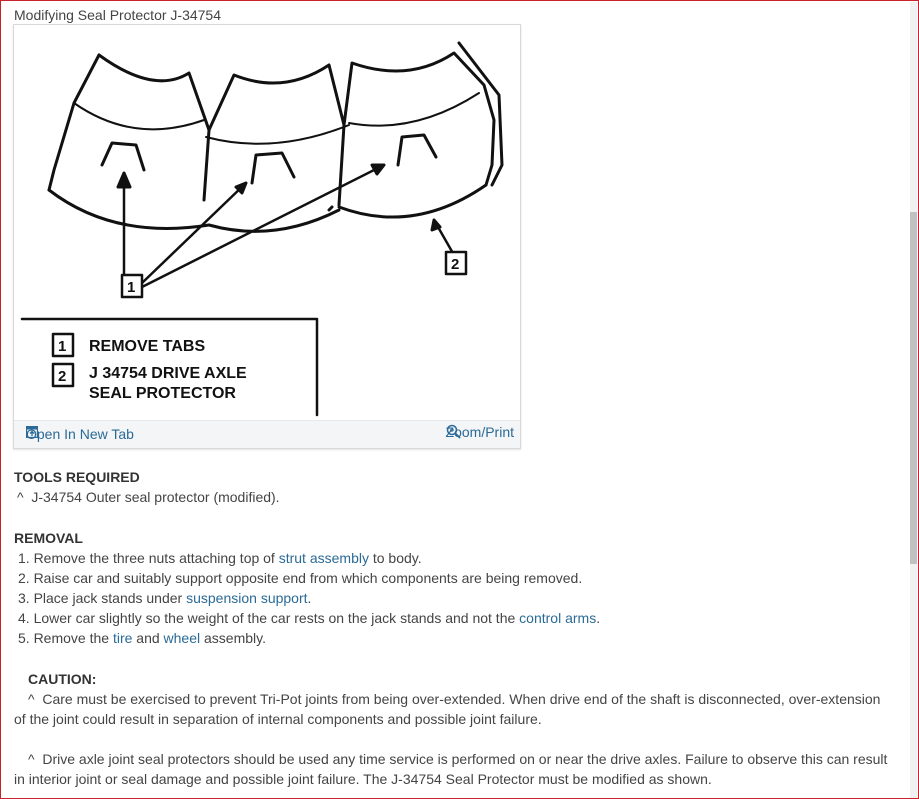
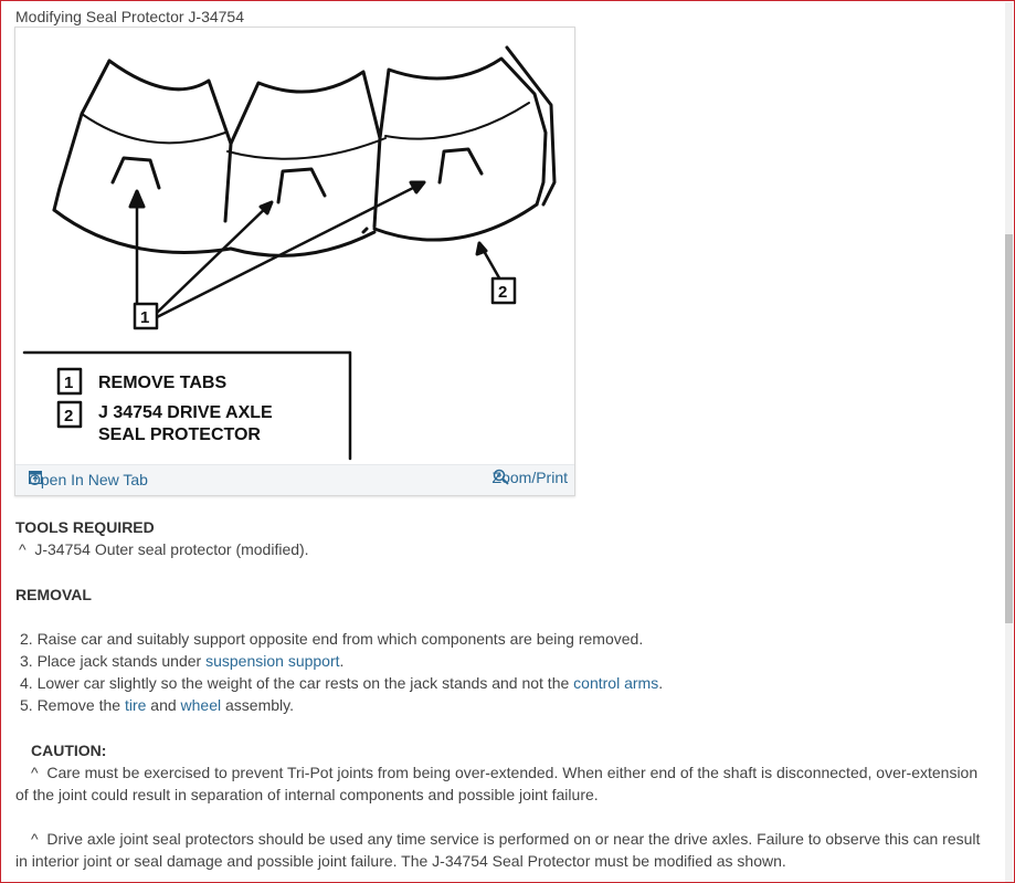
  Modifying Seal Protector J-34754
  1
  2
  1
  REMOVE TABS
  2
  J 34754 DRIVE AXLE
  SEAL PROTECTOR
  pen In New Tab
  Zoom/Print
  TOOLS REQUIRED
  ^ J-34754 Outer seal protector (modified).
  REMOVAL
- 1. Remove the three nuts attaching top of strut assembly to body.
  2. Raise car and suitably support opposite end from which components are being removed.
  3. Place jack stands under suspension support.
  4. Lower car slightly so the weight of the car rests on the jack stands and not the control arms.
  5. Remove the tire and wheel assembly.
  CAUTION:
- ^ Care must be exercised to prevent Tri-Pot joints from being over-extended. When drive end of the shaft is disconnected, over-extension of the joint could result in separation of internal components and possible joint failure.
+ ^ Care must be exercised to prevent Tri-Pot joints from being over-extended. When either end of the shaft is disconnected, over-extension of the joint could result in separation of internal components and possible joint failure.
  ^ Drive axle joint seal protectors should be used any time service is performed on or near the drive axles. Failure to observe this can result in interior joint or seal damage and possible joint failure. The J-34754 Seal Protector must be modified as shown.
